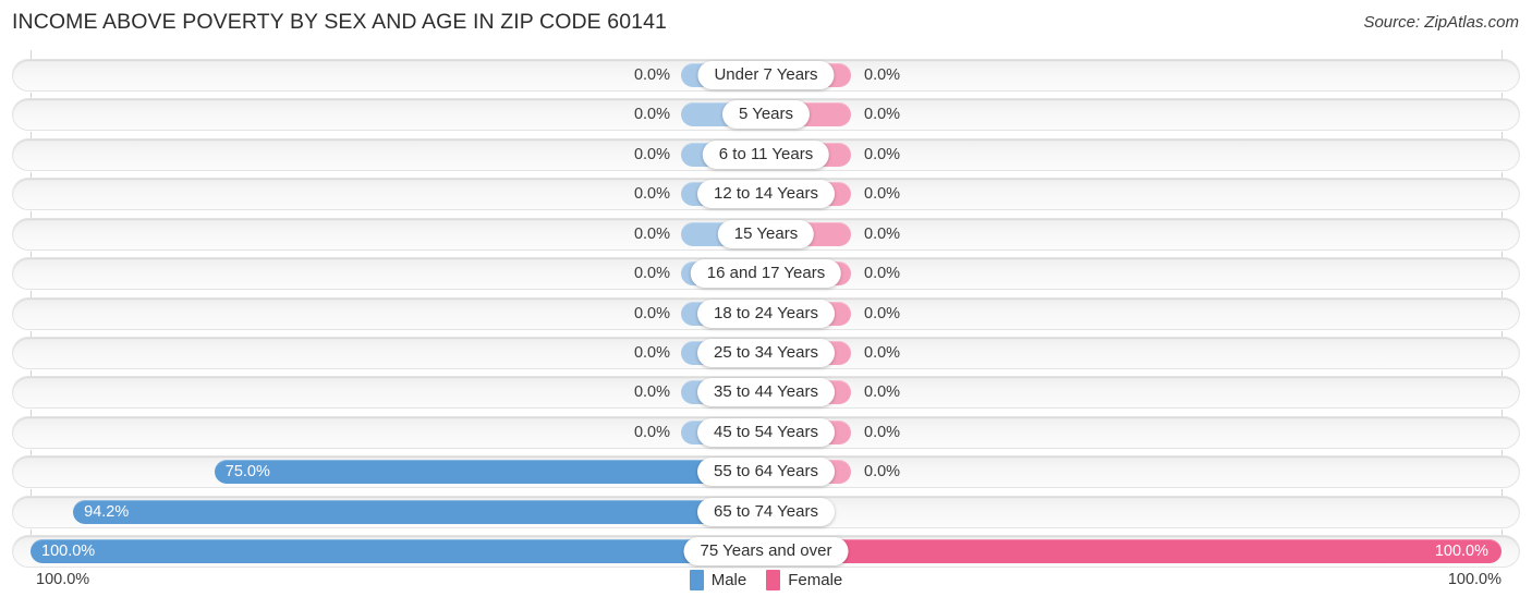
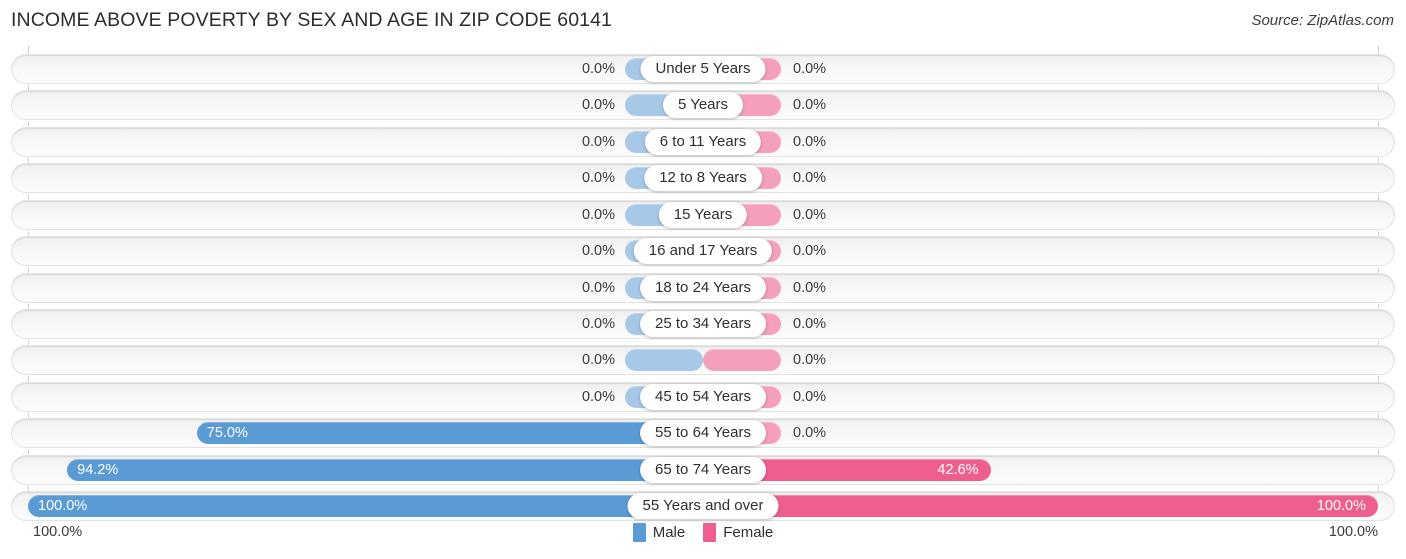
  INCOME ABOVE POVERTY BY SEX AND AGE IN ZIP CODE 60141
  Source: ZipAtlas.com
  0.0%
  0.0%
- Under 7 Years
+ Under 5 Years
  0.0%
  0.0%
  5 Years
  0.0%
  0.0%
  6 to 11 Years
  0.0%
  0.0%
- 12 to 14 Years
+ 12 to 8 Years
  0.0%
  0.0%
  15 Years
  0.0%
  0.0%
  16 and 17 Years
  0.0%
  0.0%
  18 to 24 Years
  0.0%
  0.0%
  25 to 34 Years
  0.0%
  0.0%
- 35 to 44 Years
  0.0%
  0.0%
  45 to 54 Years
  75.0%
  0.0%
  55 to 64 Years
  94.2%
+ 42.6%
  65 to 74 Years
  100.0%
  100.0%
- 75 Years and over
+ 55 Years and over
  100.0%
  100.0%
  Male Female
